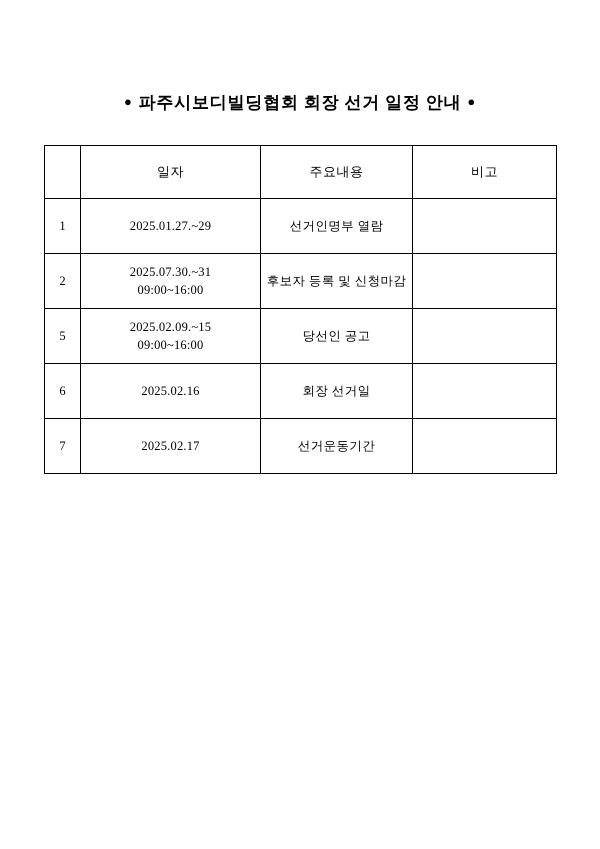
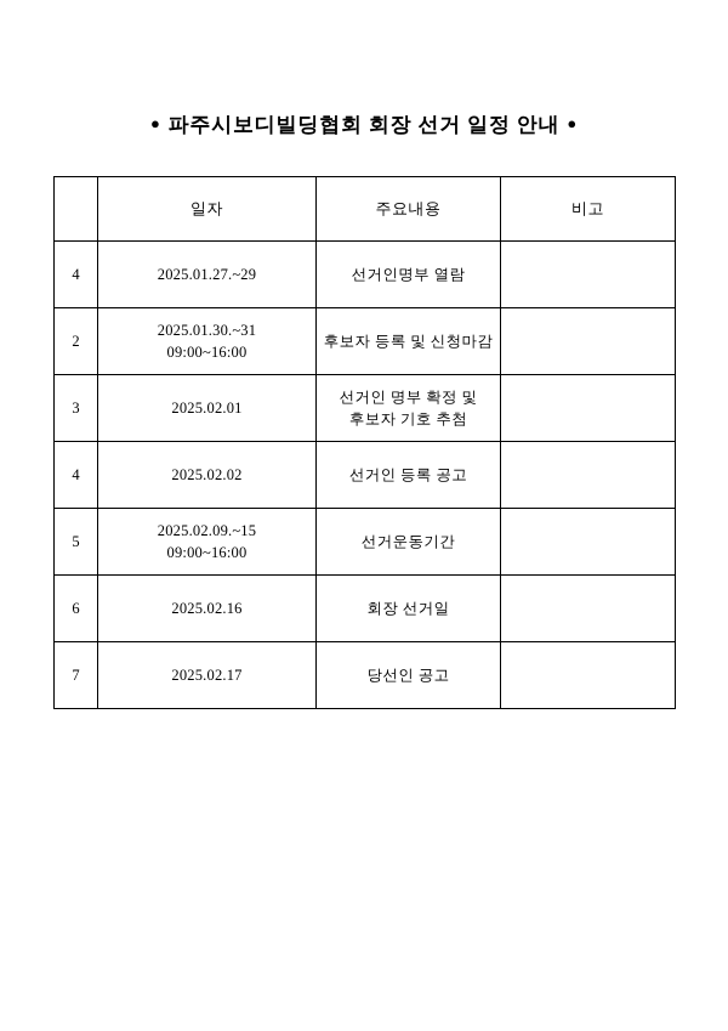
  ● 파주시보디빌딩협회 회장 선거 일정 안내 ●
  	일자	주요내용	비고
- 1	2025.01.27.~29	선거인명부 열람
+ 4	2025.01.27.~29	선거인명부 열람
- 2	2025.07.30.~31 09:00~16:00	후보자 등록 및 신청마감
+ 2	2025.01.30.~31 09:00~16:00	후보자 등록 및 신청마감
+ 3	2025.02.01	선거인 명부 확정 및 후보자 기호 추첨
+ 4	2025.02.02	선거인 등록 공고
- 5	2025.02.09.~15 09:00~16:00	당선인 공고
+ 5	2025.02.09.~15 09:00~16:00	선거운동기간
  6	2025.02.16	회장 선거일
- 7	2025.02.17	선거운동기간
+ 7	2025.02.17	당선인 공고
